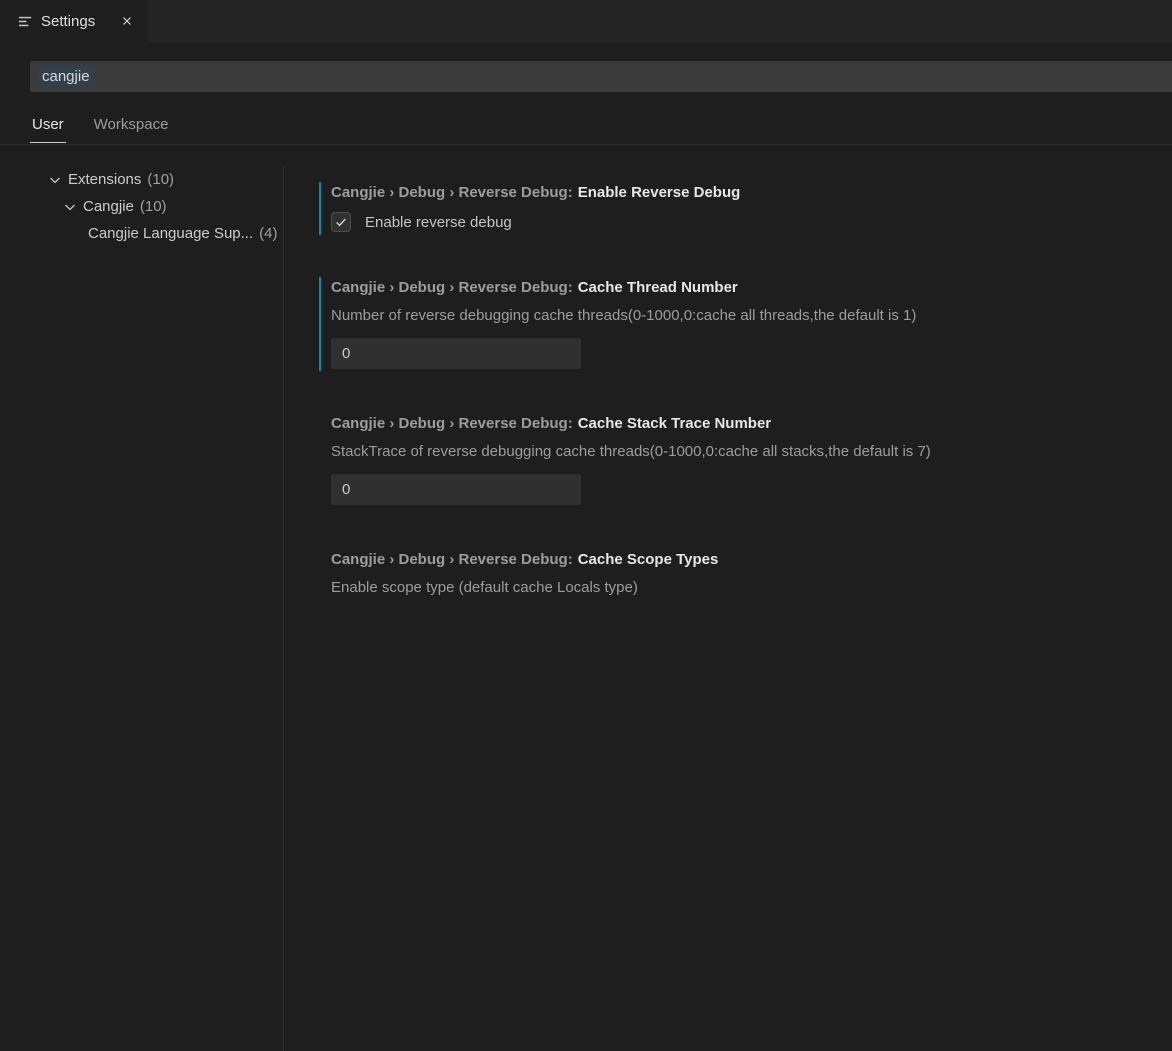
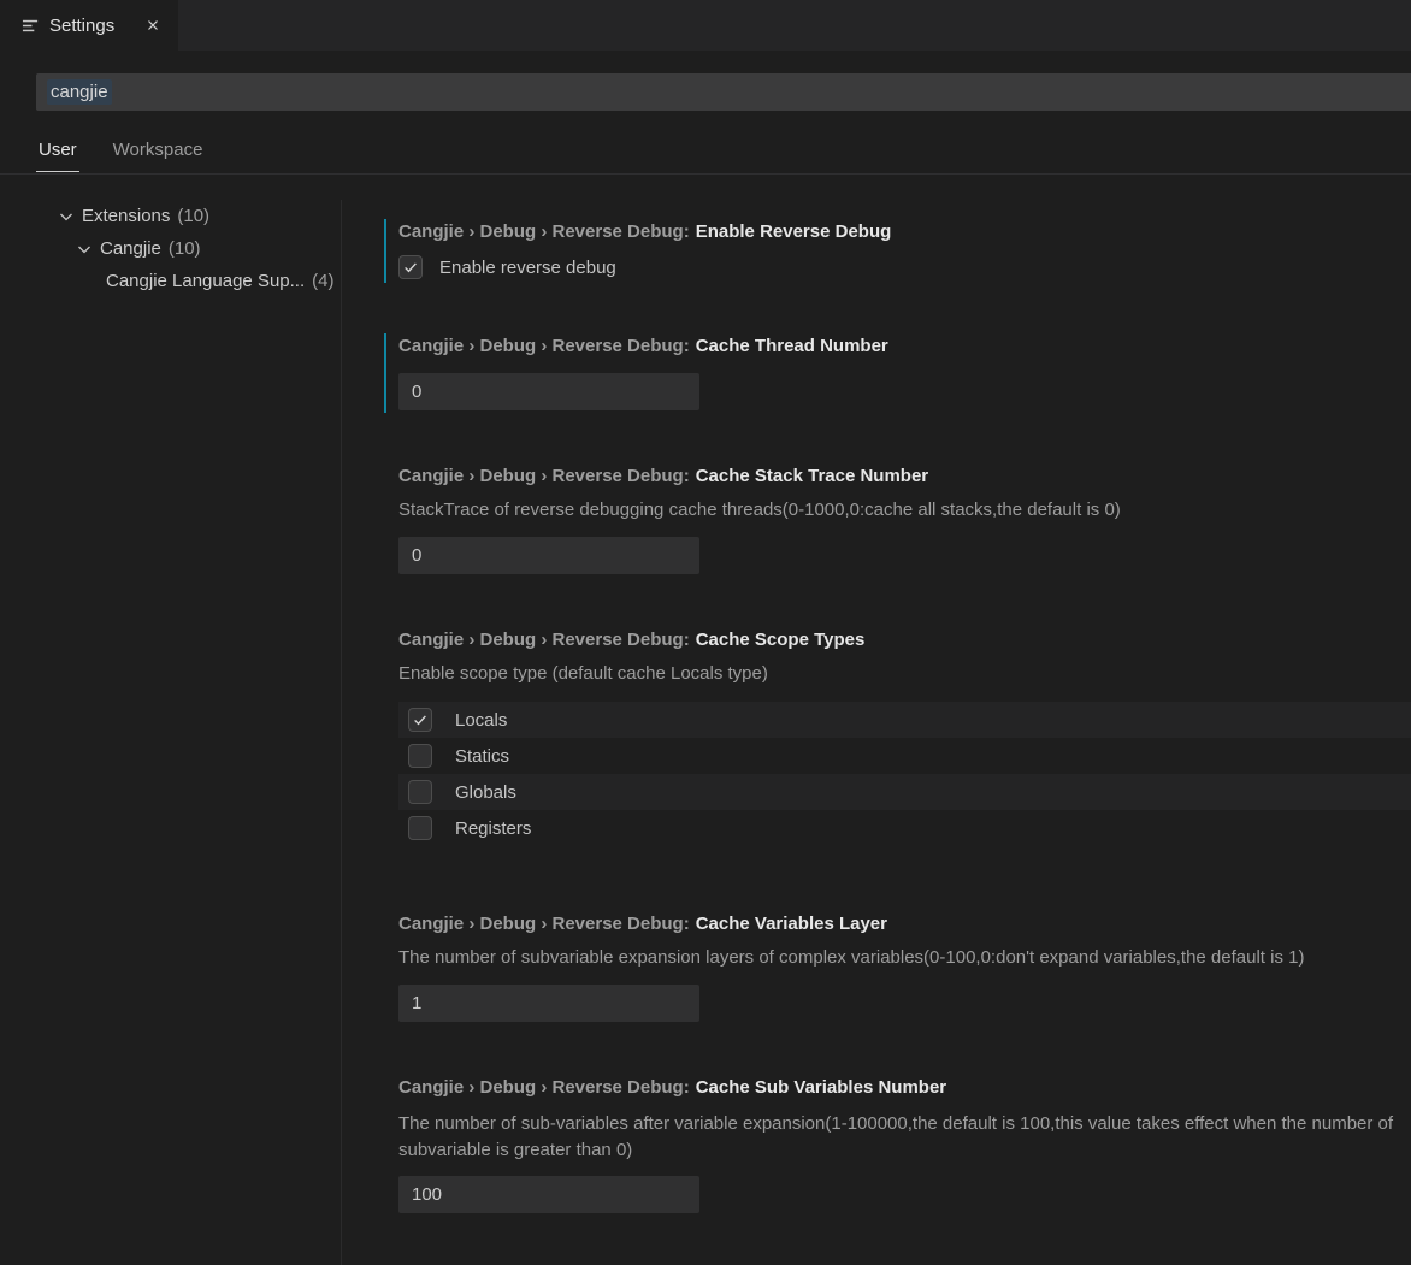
  Settings
  cangjie
  User
  Workspace
  Extensions
  (10)
  Cangjie
  (10)
  Cangjie Language Sup...
  (4)
  Cangjie › Debug › Reverse Debug: Enable Reverse Debug
  Enable reverse debug
  Cangjie › Debug › Reverse Debug: Cache Thread Number
- Number of reverse debugging cache threads(0-1000,0:cache all threads,the default is 1)
  0
  Cangjie › Debug › Reverse Debug: Cache Stack Trace Number
- StackTrace of reverse debugging cache threads(0-1000,0:cache all stacks,the default is 7)
+ StackTrace of reverse debugging cache threads(0-1000,0:cache all stacks,the default is 0)
  0
  Cangjie › Debug › Reverse Debug: Cache Scope Types
  Enable scope type (default cache Locals type)
+ Locals
+ Statics
+ Globals
+ Registers
+ Cangjie › Debug › Reverse Debug: Cache Variables Layer
+ The number of subvariable expansion layers of complex variables(0-100,0:don't expand variables,the default is 1)
+ 1
+ Cangjie › Debug › Reverse Debug: Cache Sub Variables Number
+ The number of sub-variables after variable expansion(1-100000,the default is 100,this value takes effect when the number of
+ subvariable is greater than 0)
+ 100
